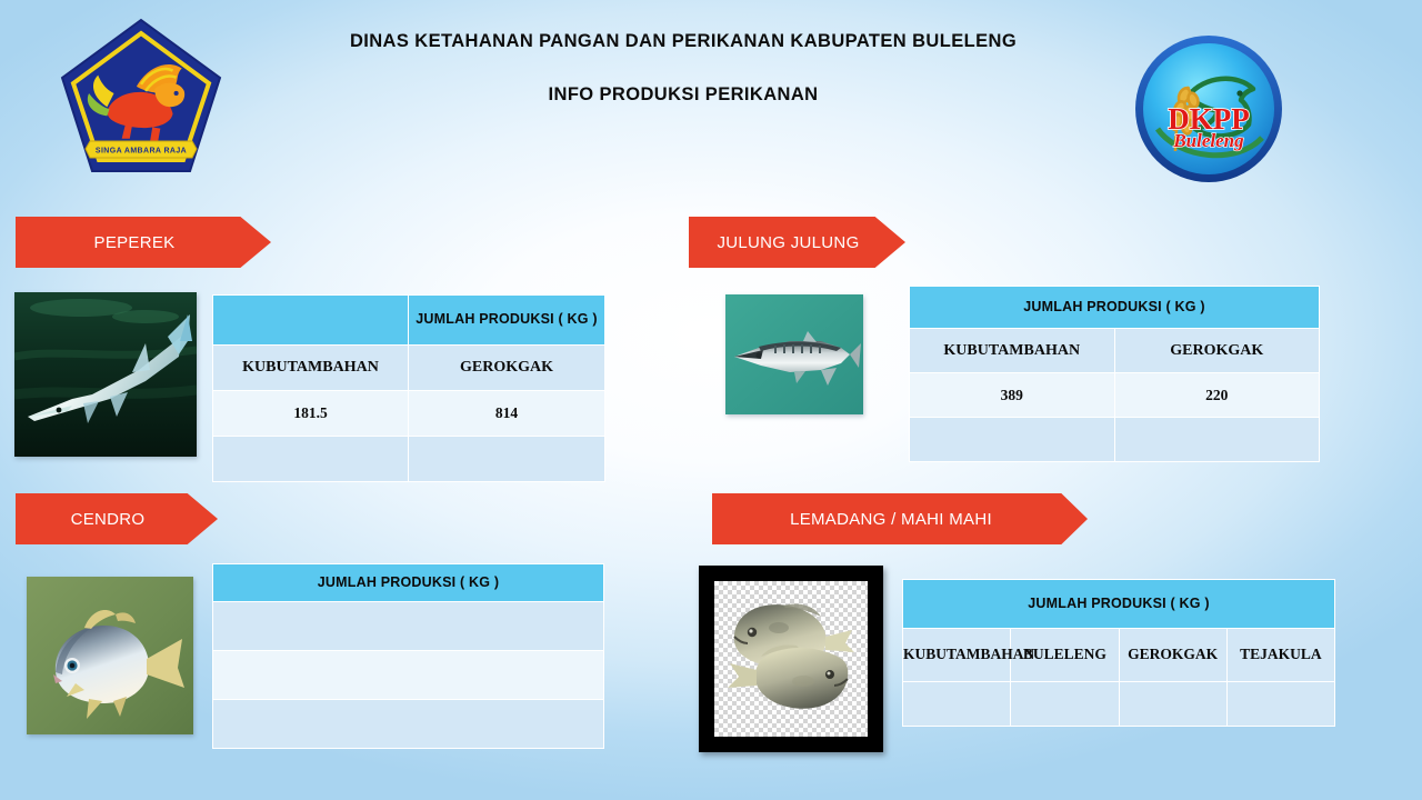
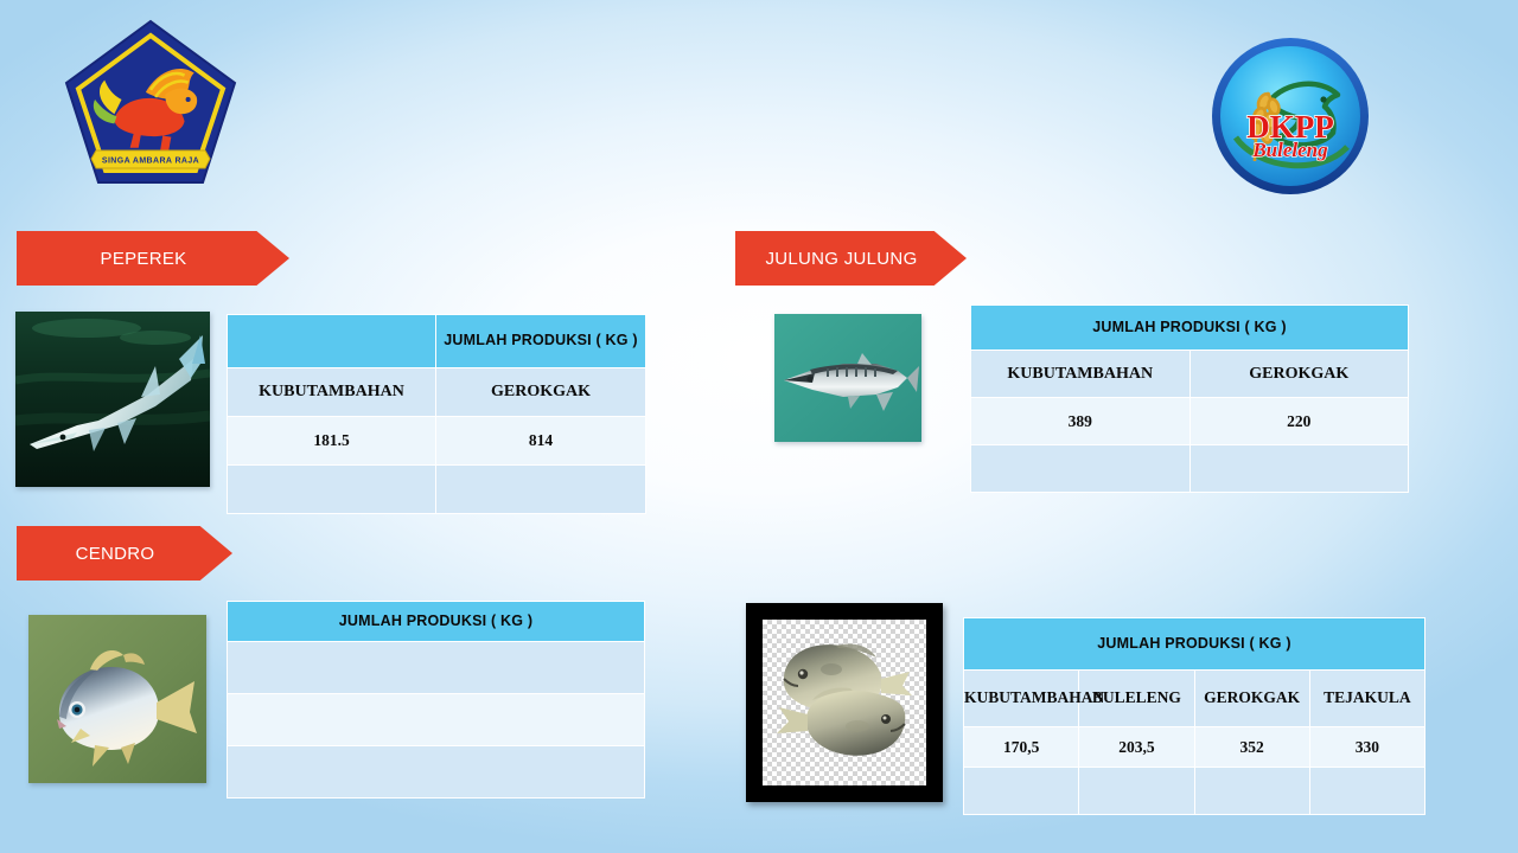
- DINAS KETAHANAN PANGAN DAN PERIKANAN KABUPATEN BULELENG
- INFO PRODUKSI PERIKANAN
  DKPP
  Buleleng
  PEPEREK
  	JUMLAH PRODUKSI ( KG )
  KUBUTAMBAHAN	GEROKGAK
  181.5	814
  JULUNG JULUNG
  JUMLAH PRODUKSI ( KG )
  KUBUTAMBAHAN	GEROKGAK
  389	220
  CENDRO
  JUMLAH PRODUKSI ( KG )
- LEMADANG / MAHI MAHI
  JUMLAH PRODUKSI ( KG )
  KUBUTAMBAHA	BULELENG	GEROKGAK	TEJAKULA
+ 170,5	203,5	352	330
